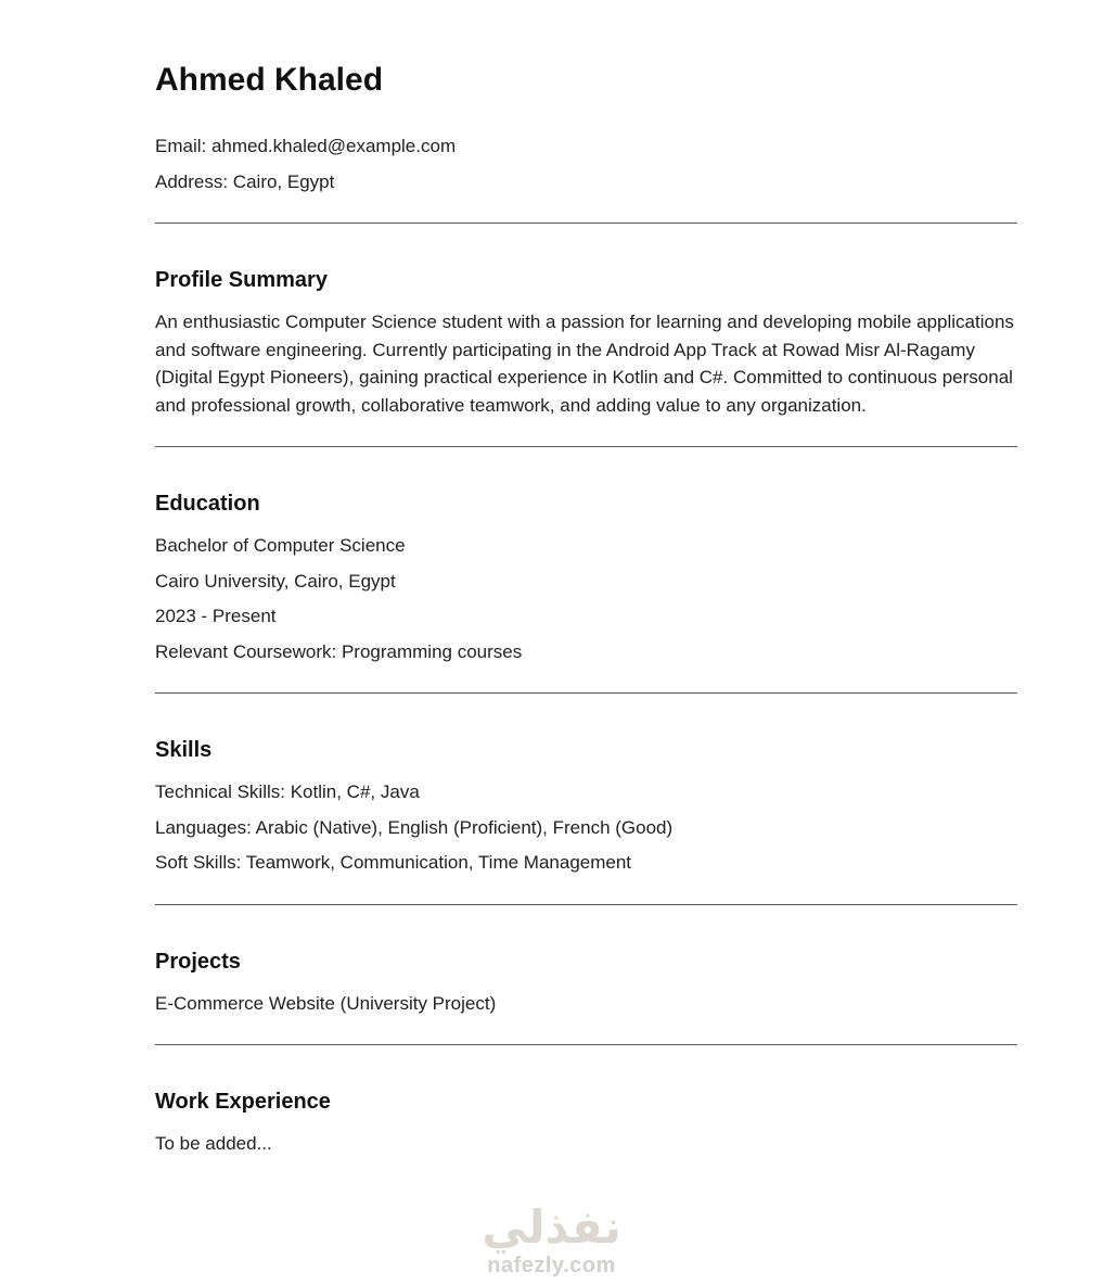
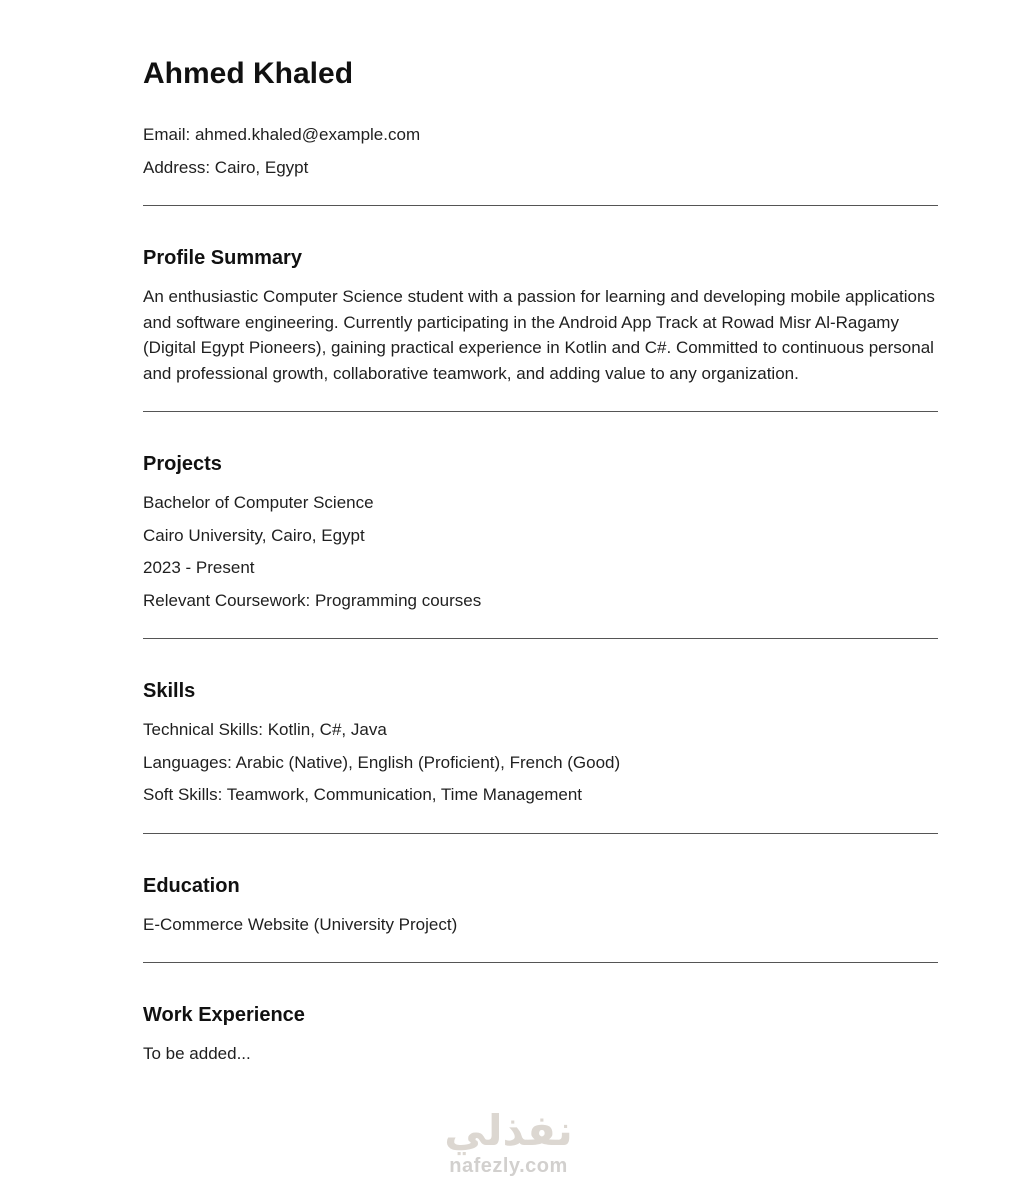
  Ahmed Khaled
  Email: ahmed.khaled@example.com
  Address: Cairo, Egypt
  Profile Summary
  An enthusiastic Computer Science student with a passion for learning and developing mobile applications and software engineering. Currently participating in the Android App Track at Rowad Misr Al-Ragamy (Digital Egypt Pioneers), gaining practical experience in Kotlin and C#. Committed to continuous personal and professional growth, collaborative teamwork, and adding value to any organization.
- Education
+ Projects
  Bachelor of Computer Science
  Cairo University, Cairo, Egypt
  2023 - Present
  Relevant Coursework: Programming courses
  Skills
  Technical Skills: Kotlin, C#, Java
  Languages: Arabic (Native), English (Proficient), French (Good)
  Soft Skills: Teamwork, Communication, Time Management
- Projects
+ Education
  E-Commerce Website (University Project)
  Work Experience
  To be added...
  نفذلي
  nafezly.com
